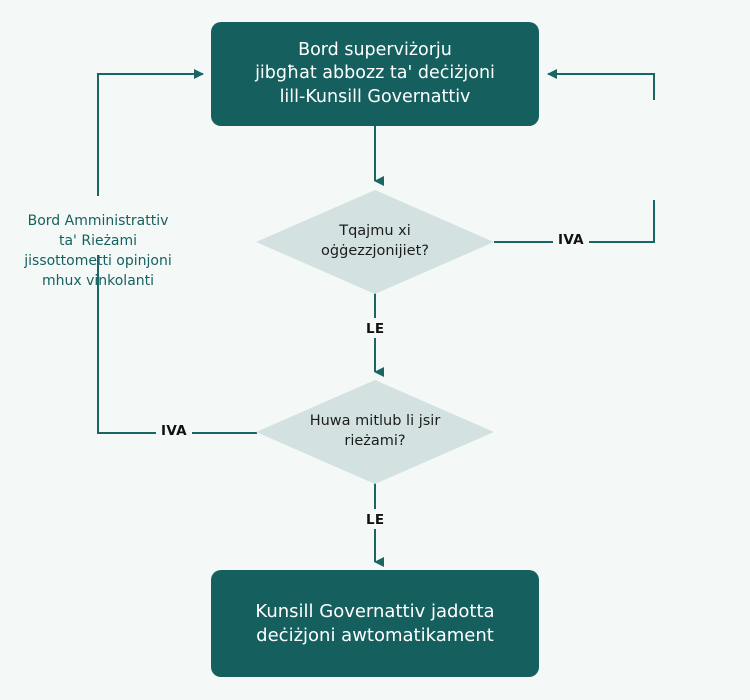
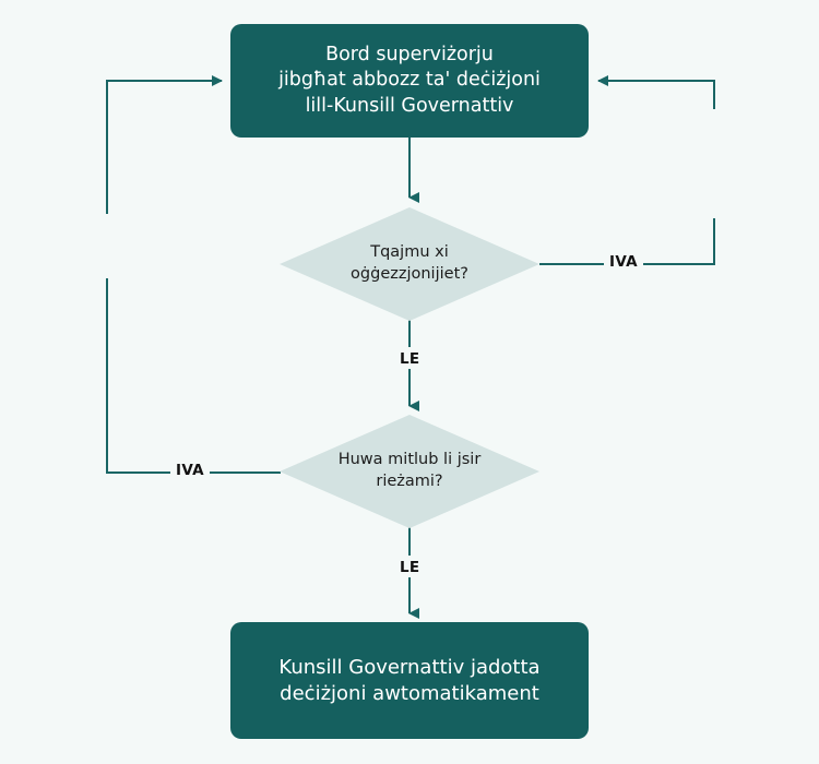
  Bord superviżorju
  jibgħat abbozz ta' deċiżjoni
  lill-Kunsill Governattiv
  Tqajmu xi
  oġġezzjonijiet?
  Huwa mitlub li jsir
  rieżami?
  Kunsill Governattiv jadotta
  deċiżjoni awtomatikament
- Bord Amministrattiv
- ta' Rieżami
- jissottometti opinjoni
- mhux vinkolanti
  IVA
  LE
  IVA
  LE
